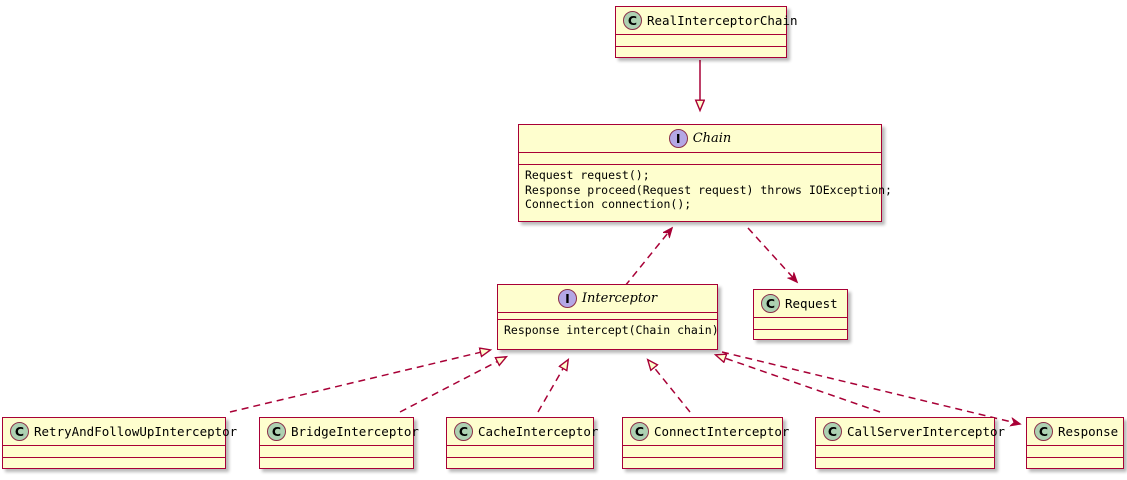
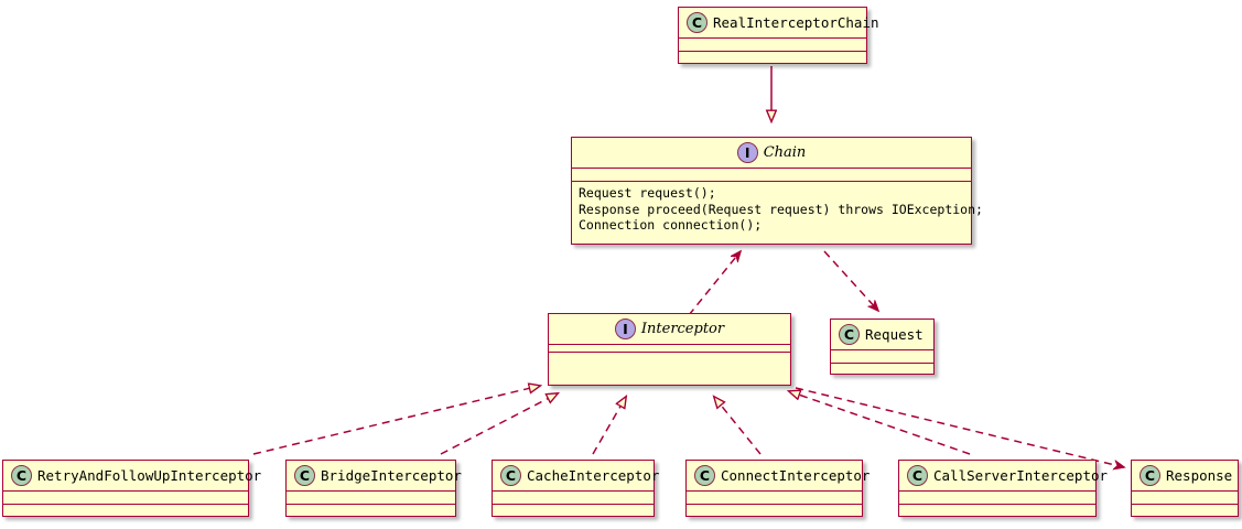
  C
  RealInterceptorChain
  I
  Chain
  Request request();
  Response proceed(Request request) throws IOException;
  Connection connection();
  I
  Interceptor
- Response intercept(Chain chain)
  C
  Request
  C
  RetryAndFollowUpInterceptor
  C
  BridgeInterceptor
  C
  CacheInterceptor
  C
  ConnectInterceptor
  C
  CallServerInterceptor
  C
  Response
